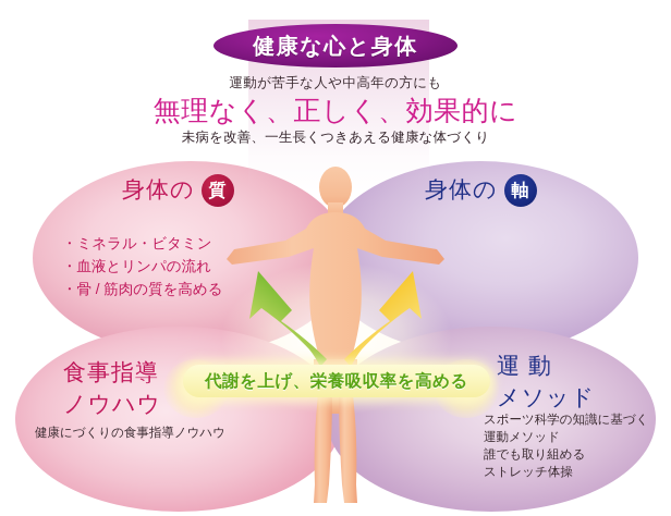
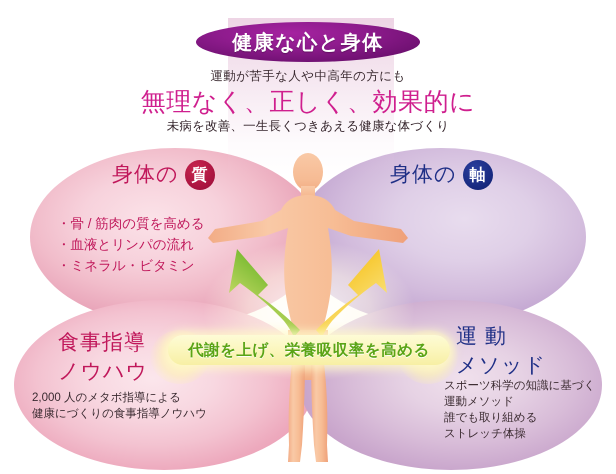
  健康な心と身体
  運動が苦手な人や中高年の方にも
  無理なく、正しく、効果的に
  未病を改善、一生長くつきあえる健康な体づくり
  身体の
  質
- ・ミネラル・ビタミン
+ ・骨 / 筋肉の質を高める
  ・血液とリンパの流れ
- ・骨 / 筋肉の質を高める
+ ・ミネラル・ビタミン
  身体の
  軸
  食事指導
  ノウハウ
+ 2,000 人のメタボ指導による
  健康にづくりの食事指導ノウハウ
  運 動
  メソッド
  スポーツ科学の知識に基づく
  運動メソッド
  誰でも取り組める
  ストレッチ体操
  代謝を上げ、栄養吸収率を高める
